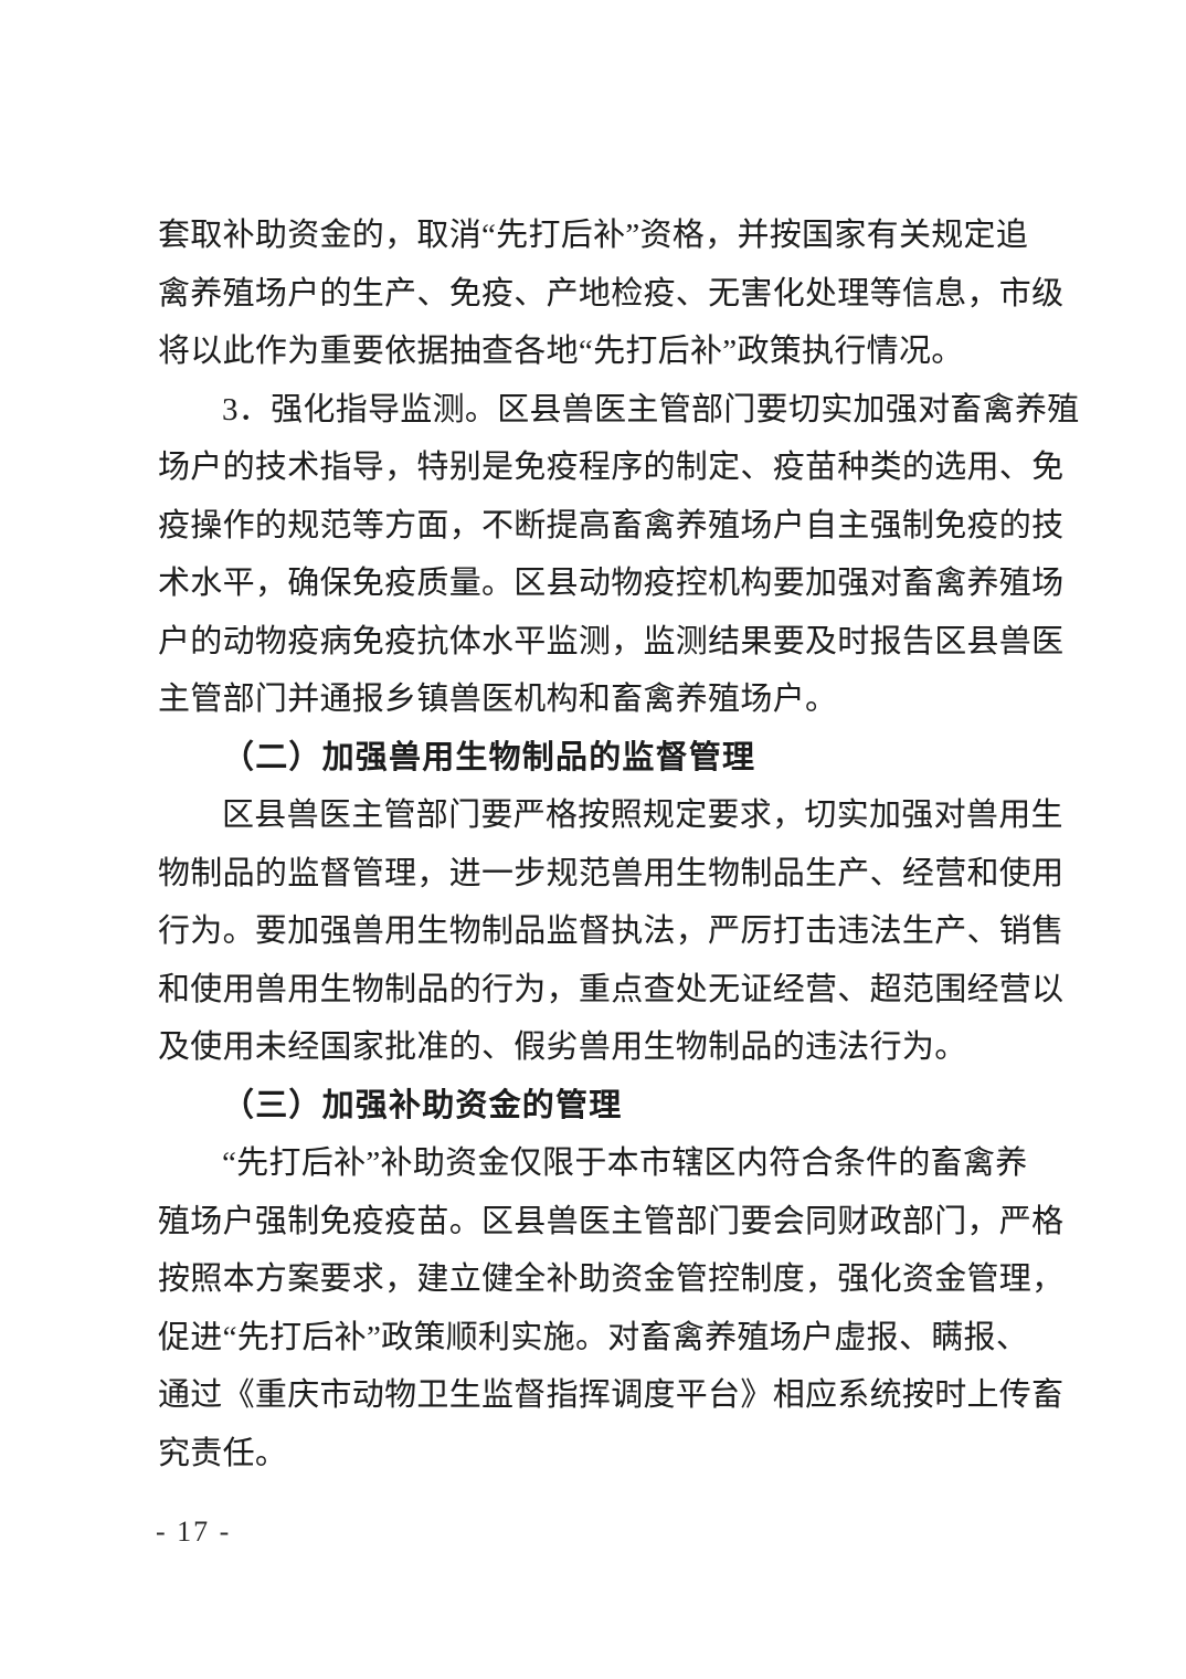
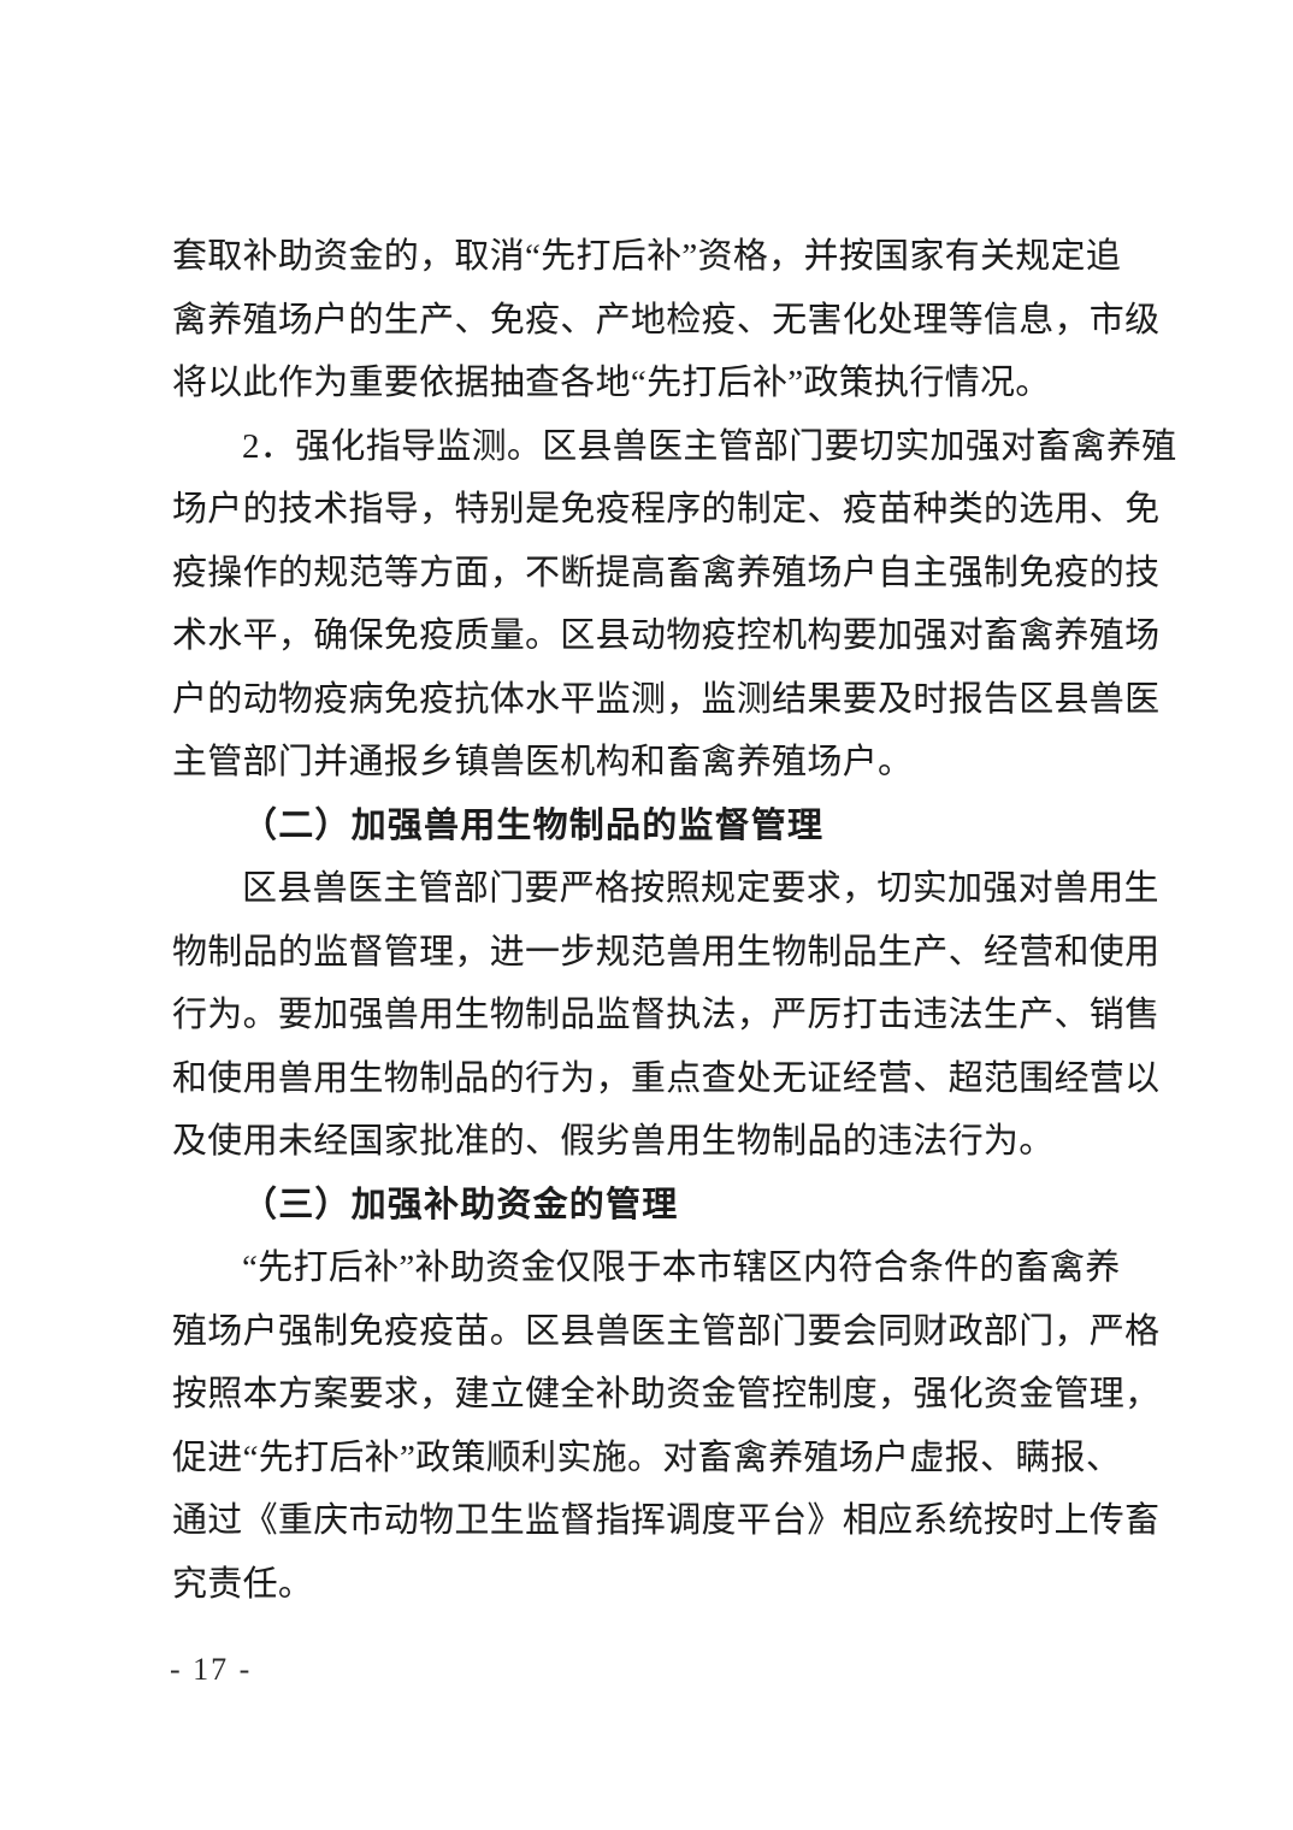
  套取补助资金的，取消“先打后补”资格，并按国家有关规定追
  禽养殖场户的生产、免疫、产地检疫、无害化处理等信息，市级
  将以此作为重要依据抽查各地“先打后补”政策执行情况。
- 3．强化指导监测。区县兽医主管部门要切实加强对畜禽养殖
+ 2．强化指导监测。区县兽医主管部门要切实加强对畜禽养殖
  场户的技术指导，特别是免疫程序的制定、疫苗种类的选用、免
  疫操作的规范等方面，不断提高畜禽养殖场户自主强制免疫的技
  术水平，确保免疫质量。区县动物疫控机构要加强对畜禽养殖场
  户的动物疫病免疫抗体水平监测，监测结果要及时报告区县兽医
  主管部门并通报乡镇兽医机构和畜禽养殖场户。
  （二）加强兽用生物制品的监督管理
  区县兽医主管部门要严格按照规定要求，切实加强对兽用生
  物制品的监督管理，进一步规范兽用生物制品生产、经营和使用
  行为。要加强兽用生物制品监督执法，严厉打击违法生产、销售
  和使用兽用生物制品的行为，重点查处无证经营、超范围经营以
  及使用未经国家批准的、假劣兽用生物制品的违法行为。
  （三）加强补助资金的管理
  “先打后补”补助资金仅限于本市辖区内符合条件的畜禽养
  殖场户强制免疫疫苗。区县兽医主管部门要会同财政部门，严格
  按照本方案要求，建立健全补助资金管控制度，强化资金管理，
  促进“先打后补”政策顺利实施。对畜禽养殖场户虚报、瞒报、
  通过《重庆市动物卫生监督指挥调度平台》相应系统按时上传畜
  究责任。
  - 17 -
